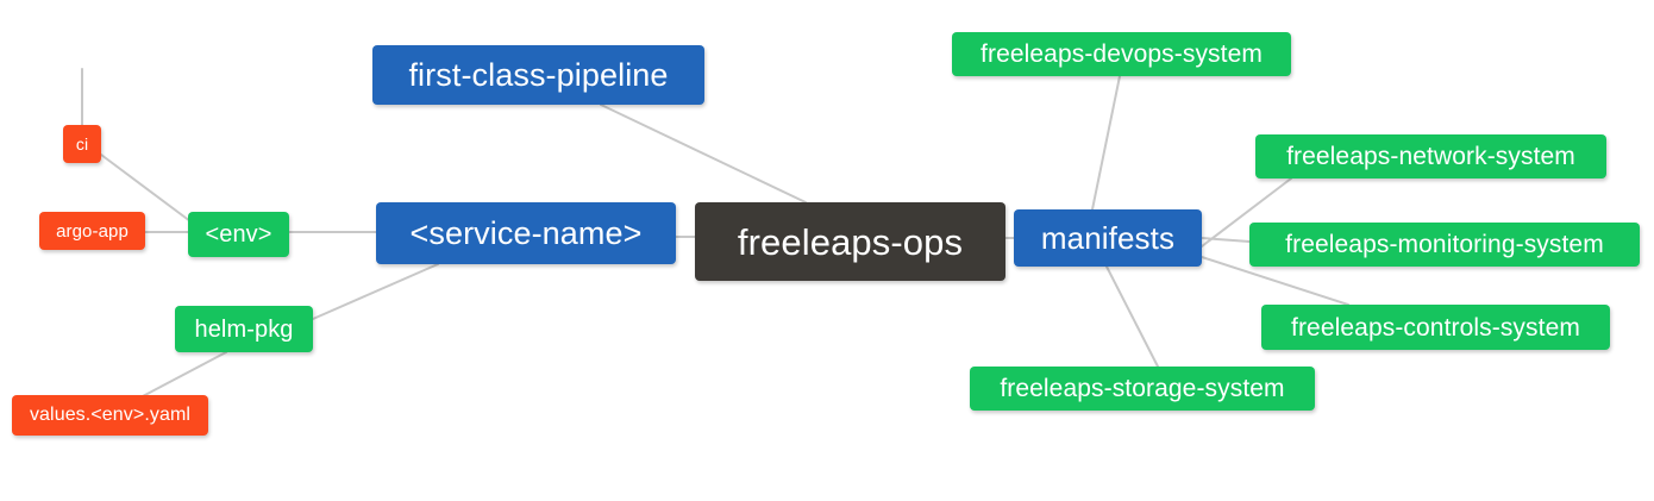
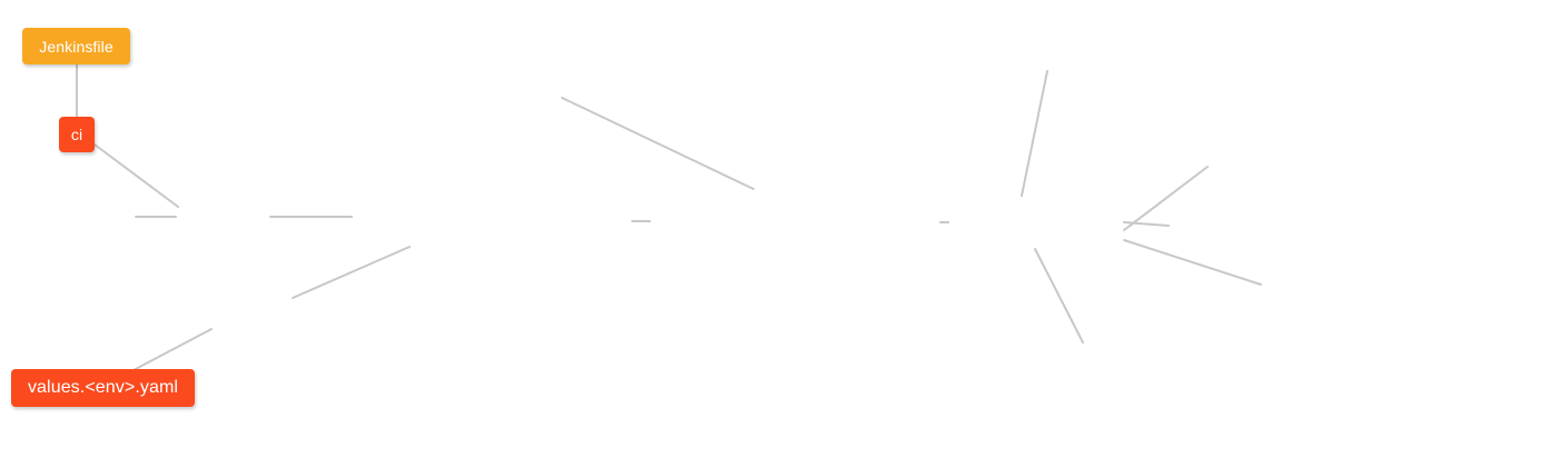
+ Jenkinsfile
  ci
- argo-app
- <env>
- helm-pkg
  values.<env>.yaml
- first-class-pipeline
- <service-name>
- freeleaps-ops
- manifests
- freeleaps-devops-system
- freeleaps-network-system
- freeleaps-monitoring-system
- freeleaps-controls-system
- freeleaps-storage-system
